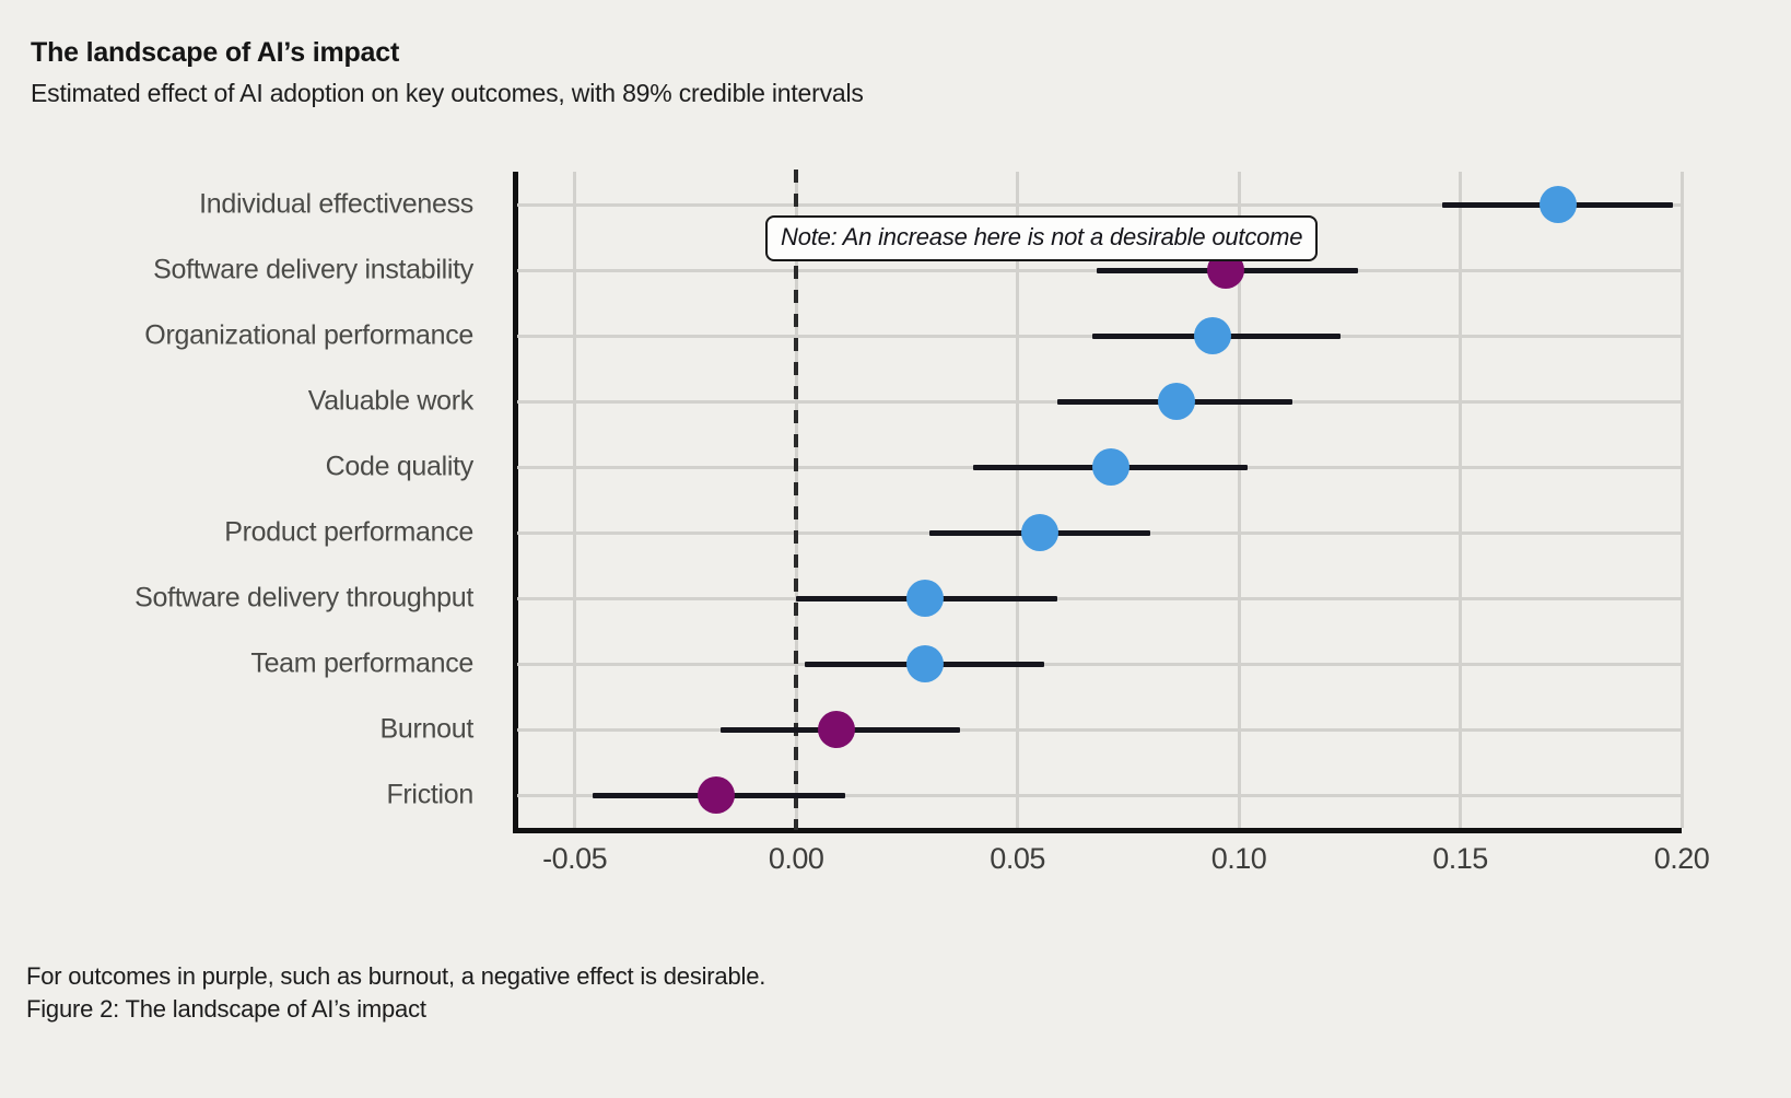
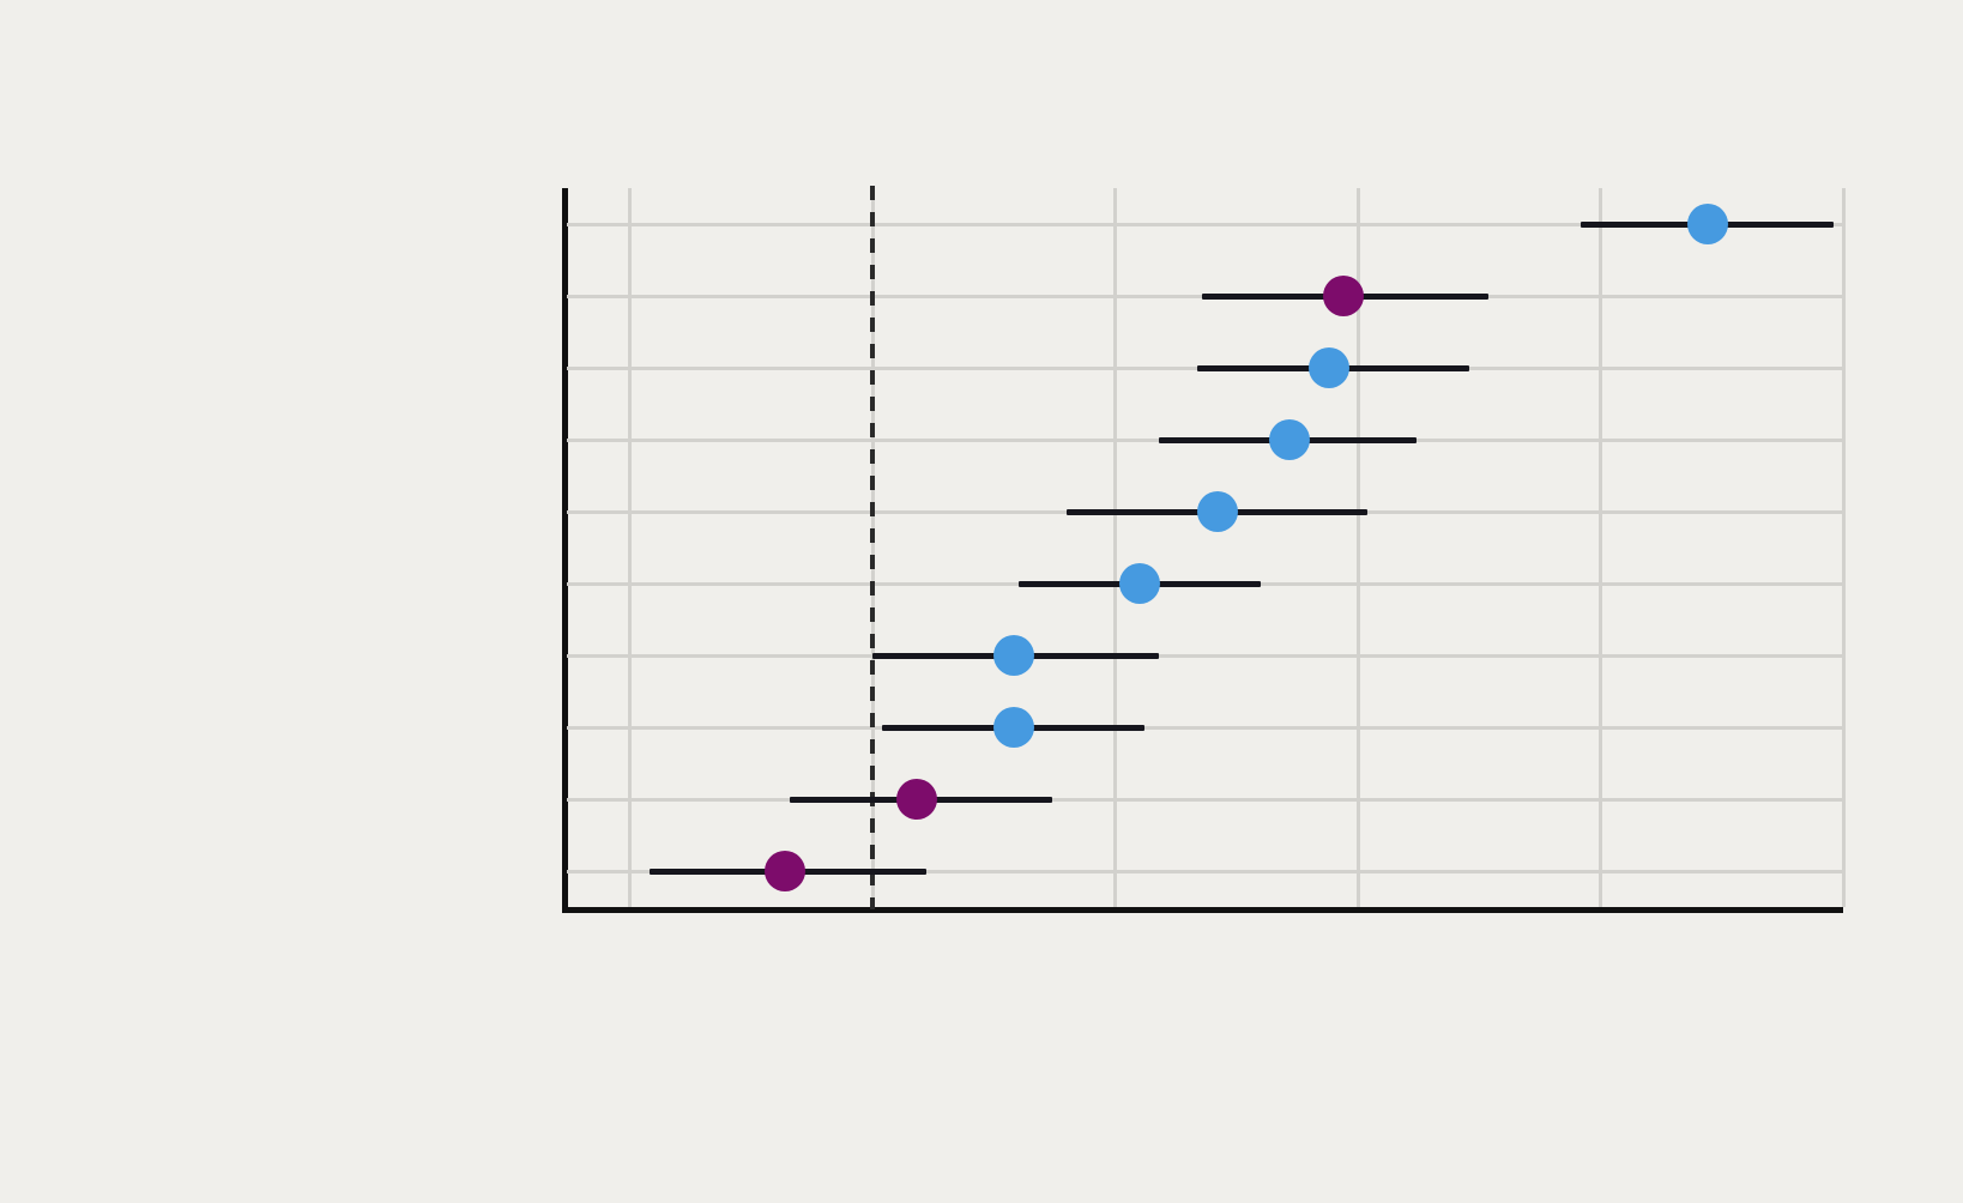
- The landscape of AI’s impact
- Estimated effect of AI adoption on key outcomes, with 89% credible intervals
- Individual effectiveness
- Software delivery instability
- Organizational performance
- Valuable work
- Code quality
- Product performance
- Software delivery throughput
- Team performance
- Burnout
- Friction
- -0.05
- 0.00
- 0.05
- 0.10
- 0.15
- 0.20
- Note: An increase here is not a desirable outcome
- For outcomes in purple, such as burnout, a negative effect is desirable.
- Figure 2: The landscape of AI’s impact
